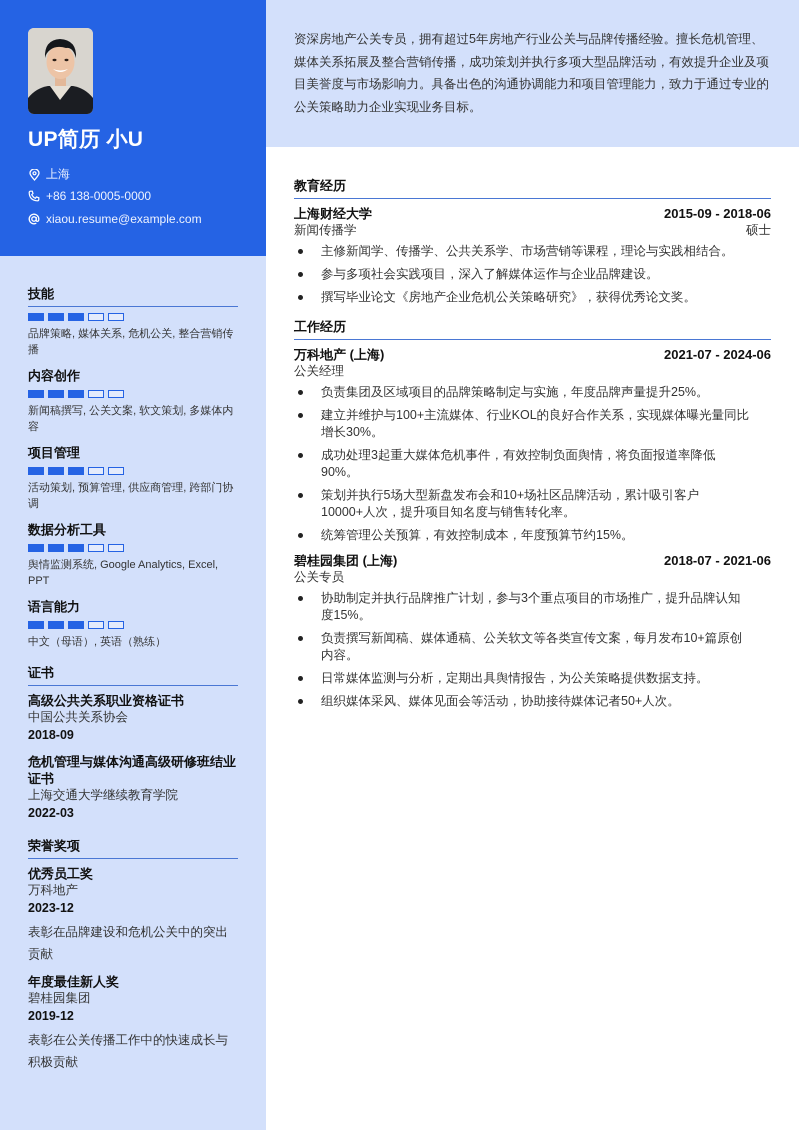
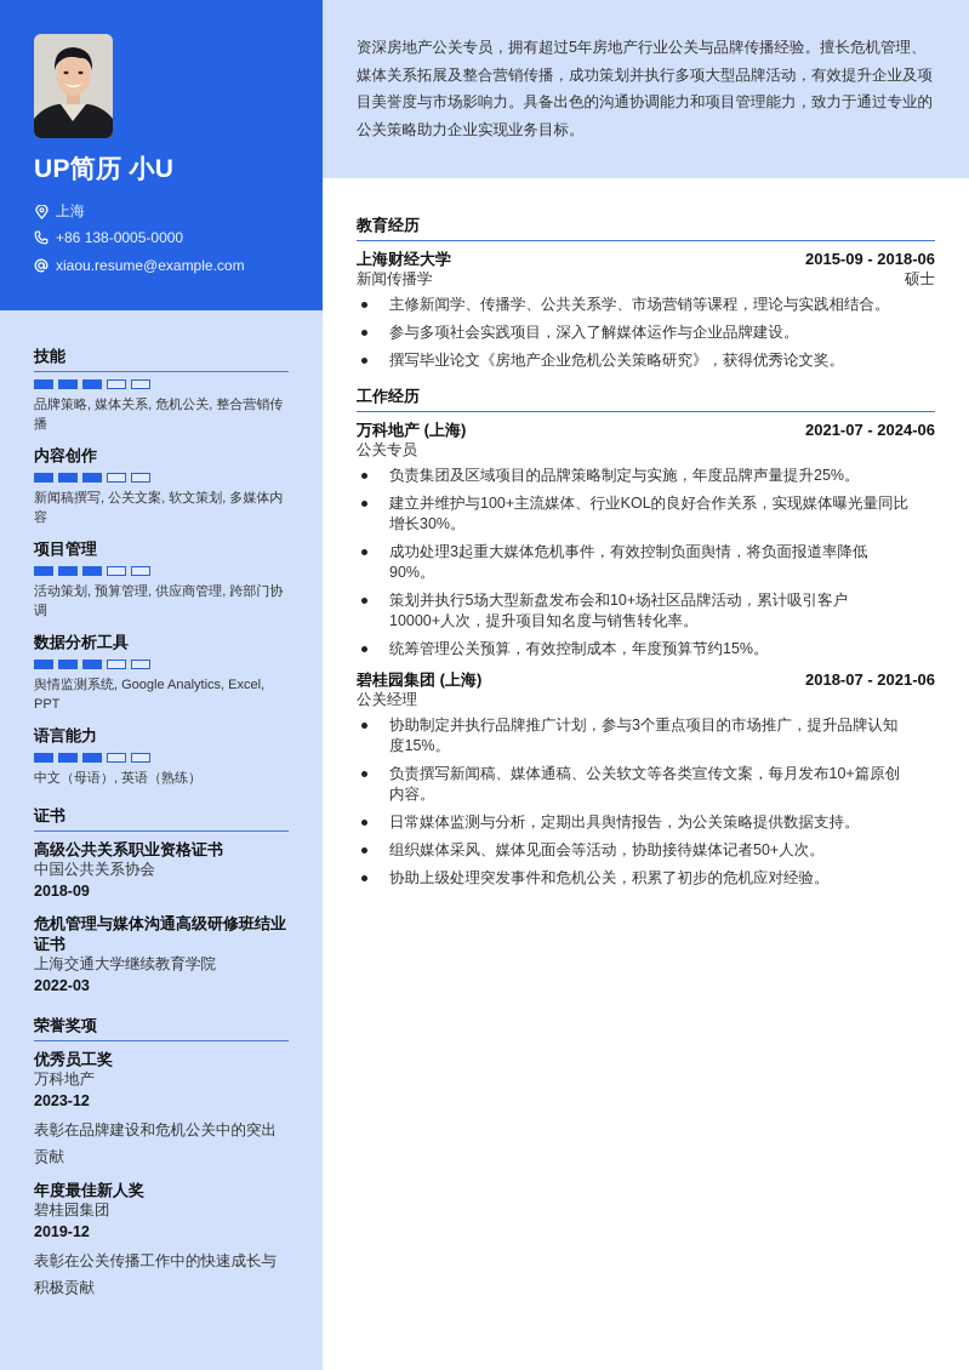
  UP简历 小U
  上海
  +86 138-0005-0000
  xiaou.resume@example.com
  技能
  品牌策略, 媒体关系, 危机公关, 整合营销传播
  内容创作
  新闻稿撰写, 公关文案, 软文策划, 多媒体内容
  项目管理
  活动策划, 预算管理, 供应商管理, 跨部门协调
  数据分析工具
  舆情监测系统, Google Analytics, Excel, PPT
  语言能力
  中文（母语）, 英语（熟练）
  证书
  高级公共关系职业资格证书
  中国公共关系协会
  2018-09
  危机管理与媒体沟通高级研修班结业证书
  上海交通大学继续教育学院
  2022-03
  荣誉奖项
  优秀员工奖
  万科地产
  2023-12
  表彰在品牌建设和危机公关中的突出贡献
  年度最佳新人奖
  碧桂园集团
  2019-12
  表彰在公关传播工作中的快速成长与积极贡献
  资深房地产公关专员，拥有超过5年房地产行业公关与品牌传播经验。擅长危机管理、媒体关系拓展及整合营销传播，成功策划并执行多项大型品牌活动，有效提升企业及项目美誉度与市场影响力。具备出色的沟通协调能力和项目管理能力，致力于通过专业的公关策略助力企业实现业务目标。
  教育经历
  上海财经大学
  2015-09 - 2018-06
  新闻传播学
  硕士
  主修新闻学、传播学、公共关系学、市场营销等课程，理论与实践相结合。
  参与多项社会实践项目，深入了解媒体运作与企业品牌建设。
  撰写毕业论文《房地产企业危机公关策略研究》，获得优秀论文奖。
  工作经历
  万科地产 (上海)
  2021-07 - 2024-06
- 公关经理
+ 公关专员
  负责集团及区域项目的品牌策略制定与实施，年度品牌声量提升25%。
  建立并维护与100+主流媒体、行业KOL的良好合作关系，实现媒体曝光量同比增长30%。
  成功处理3起重大媒体危机事件，有效控制负面舆情，将负面报道率降低90%。
  策划并执行5场大型新盘发布会和10+场社区品牌活动，累计吸引客户10000+人次，提升项目知名度与销售转化率。
  统筹管理公关预算，有效控制成本，年度预算节约15%。
  碧桂园集团 (上海)
  2018-07 - 2021-06
- 公关专员
+ 公关经理
  协助制定并执行品牌推广计划，参与3个重点项目的市场推广，提升品牌认知度15%。
  负责撰写新闻稿、媒体通稿、公关软文等各类宣传文案，每月发布10+篇原创内容。
  日常媒体监测与分析，定期出具舆情报告，为公关策略提供数据支持。
  组织媒体采风、媒体见面会等活动，协助接待媒体记者50+人次。
+ 协助上级处理突发事件和危机公关，积累了初步的危机应对经验。
